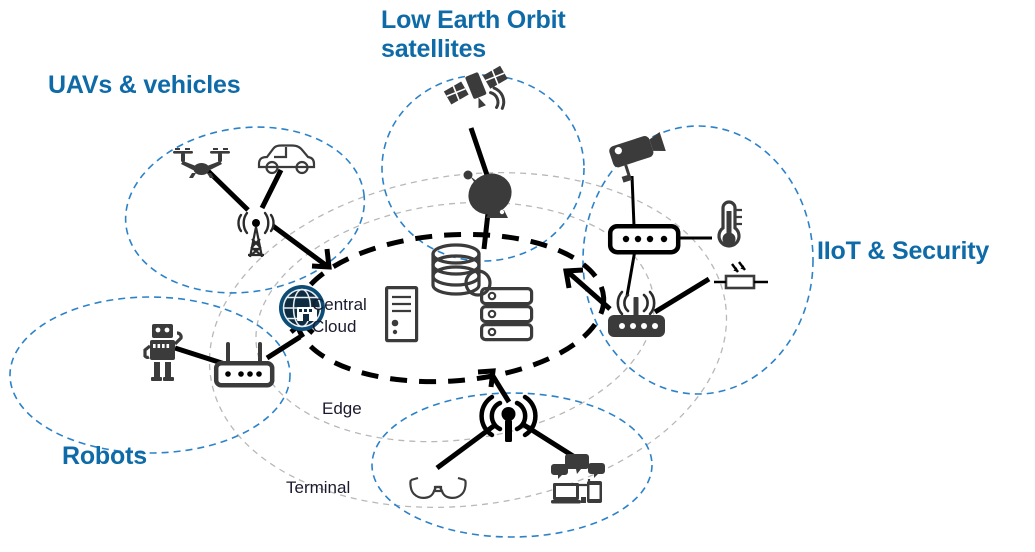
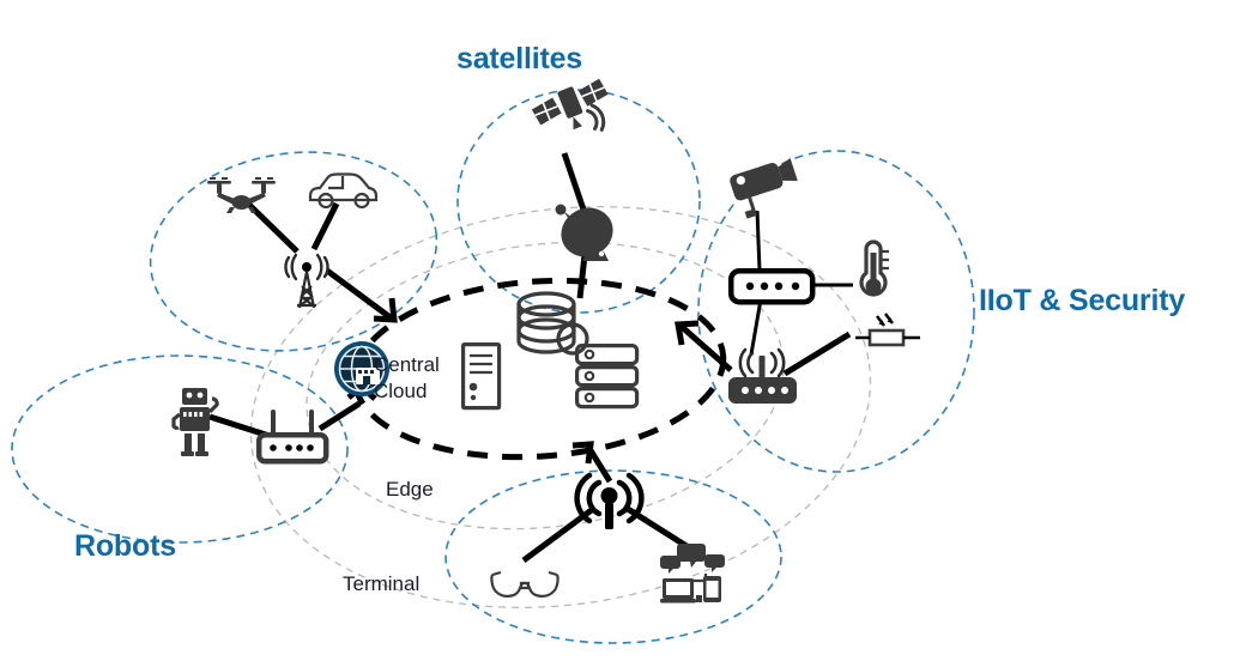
- UAVs & vehicles
- Low Earth Orbit
  satellites
  IIoT & Security
  Robots
  Edge
  Terminal
  Central
  Cloud
